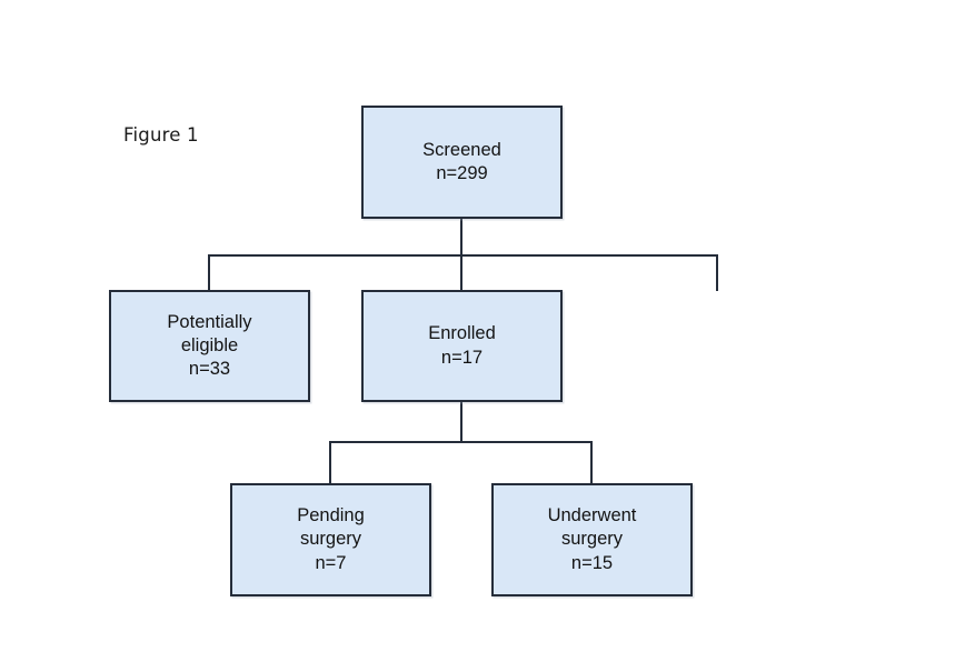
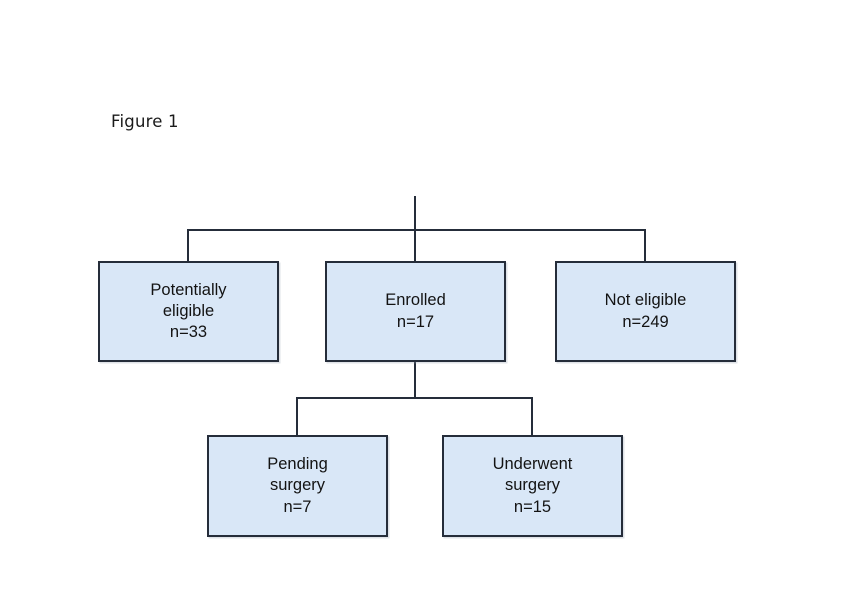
  Figure 1
- Screened
- n=299
  Potentially
  eligible
  n=33
  Enrolled
  n=17
+ Not eligible
+ n=249
  Pending
  surgery
  n=7
  Underwent
  surgery
  n=15
